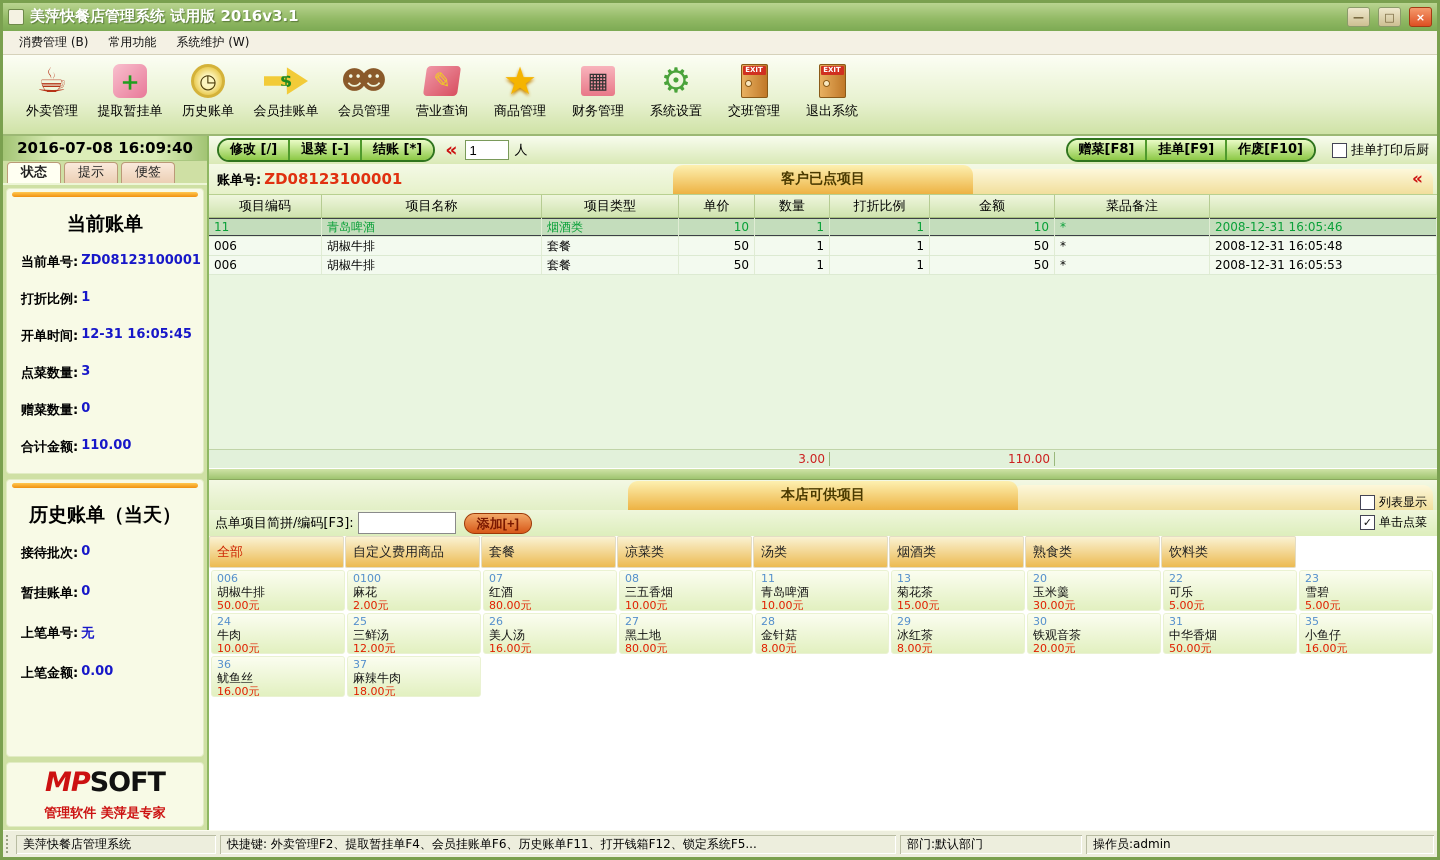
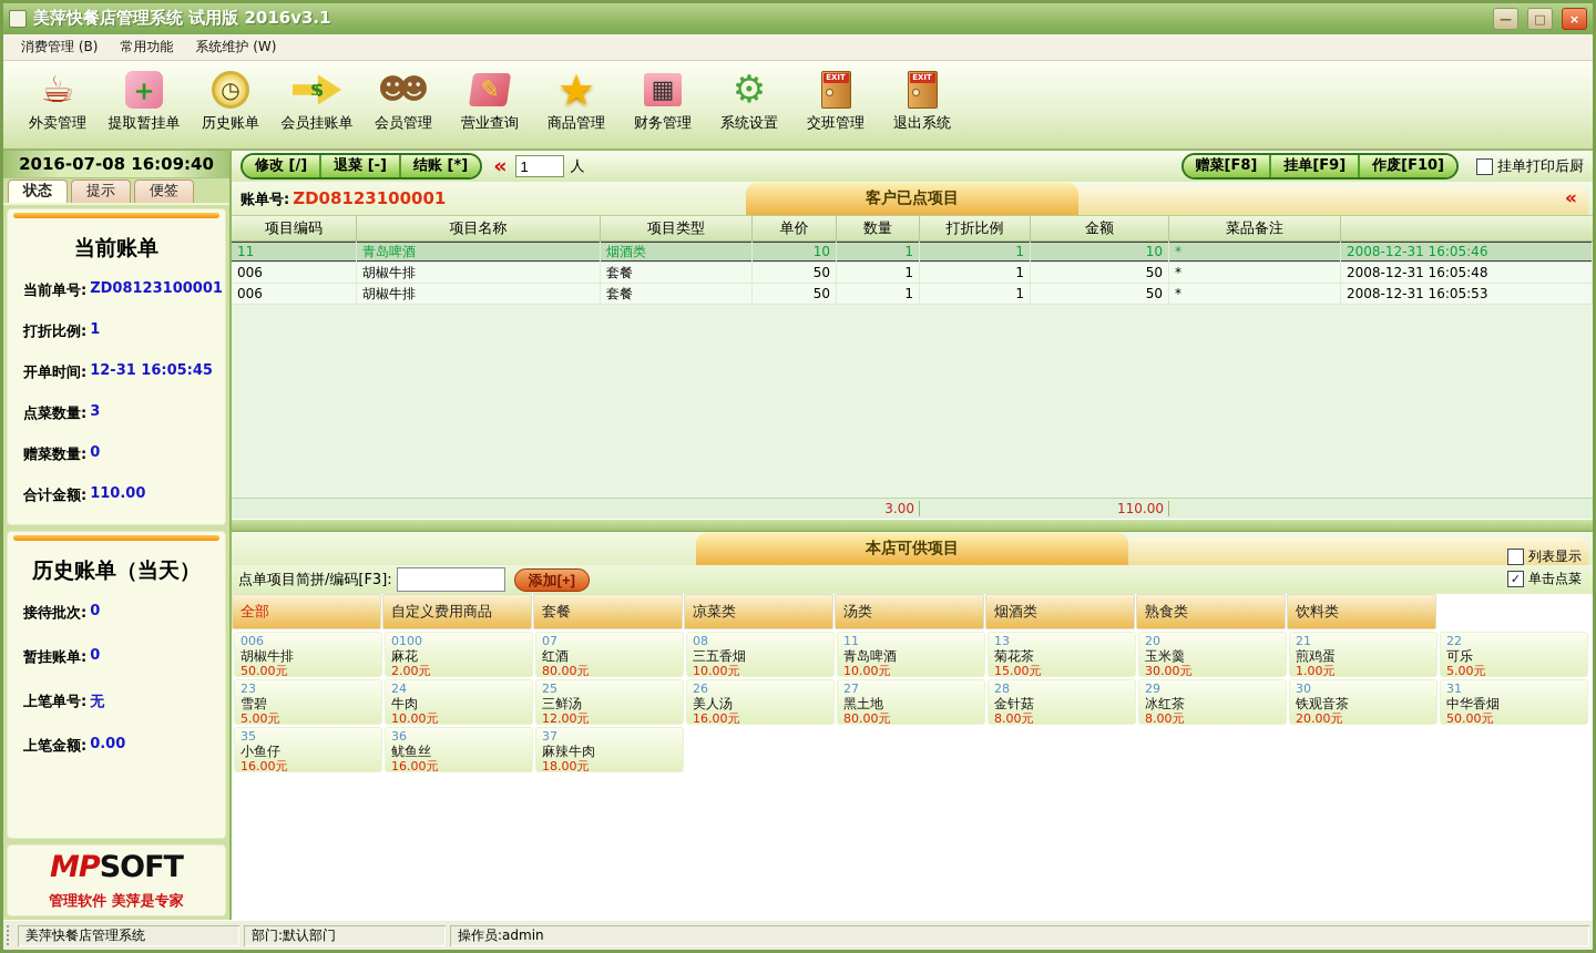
  美萍快餐店管理系统 试用版 2016v3.1
  —
  □
  ×
  消费管理 (B)
  常用功能
  系统维护 (W)
  ☕
  外卖管理
  ＋
  提取暂挂单
  ◷
  历史账单
  $
  会员挂账单
  ☻☻
  会员管理
  营业查询
  ★
  商品管理
  ▦
  财务管理
  ⚙
  系统设置
  EXIT
  交班管理
  EXIT
  退出系统
  2016-07-08 16:09:40
  状态
  提示
  便签
  当前账单
  当前单号:
  ZD08123100001
  打折比例:
  1
  开单时间:
  12-31 16:05:45
  点菜数量:
  3
  赠菜数量:
  0
  合计金额:
  110.00
  历史账单（当天）
  接待批次:
  0
  暂挂账单:
  0
  上笔单号:
  无
  上笔金额:
  0.00
  MPSOFT
  管理软件 美萍是专家
  修改 [/]
  退菜 [-]
  结账 [*]
  «
  1
  人
  赠菜[F8]
  挂单[F9]
  作废[F10]
  挂单打印后厨
  账单号: ZD08123100001
  客户已点项目
  «
  项目编码
  项目名称
  项目类型
  单价
  数量
  打折比例
  金额
  菜品备注
  11
  青岛啤酒
  烟酒类
  10
  1
  1
  10
  *
  2008-12-31 16:05:46
  006
  胡椒牛排
  套餐
  50
  1
  1
  50
  *
  2008-12-31 16:05:48
  006
  胡椒牛排
  套餐
  50
  1
  1
  50
  *
  2008-12-31 16:05:53
  3.00
  110.00
  本店可供项目
  列表显示
  单击点菜
  点单项目简拼/编码[F3]:
  添加[+]
  全部
  自定义费用商品
  套餐
  凉菜类
  汤类
  烟酒类
  熟食类
  饮料类
  006
  胡椒牛排
  50.00元
  0100
  麻花
  2.00元
  07
  红酒
  80.00元
  08
  三五香烟
  10.00元
  11
  青岛啤酒
  10.00元
  13
  菊花茶
  15.00元
  20
  玉米羹
  30.00元
+ 21
+ 煎鸡蛋
+ 1.00元
  22
  可乐
  5.00元
  23
  雪碧
  5.00元
  24
  牛肉
  10.00元
  25
  三鲜汤
  12.00元
  26
  美人汤
  16.00元
  27
  黑土地
  80.00元
  28
  金针菇
  8.00元
  29
  冰红茶
  8.00元
  30
  铁观音茶
  20.00元
  31
  中华香烟
  50.00元
  35
  小鱼仔
  16.00元
  36
  鱿鱼丝
  16.00元
  37
  麻辣牛肉
  18.00元
  美萍快餐店管理系统
- 快捷键: 外卖管理F2、提取暂挂单F4、会员挂账单F6、历史账单F11、打开钱箱F12、锁定系统F5...
  部门:默认部门
  操作员:admin
